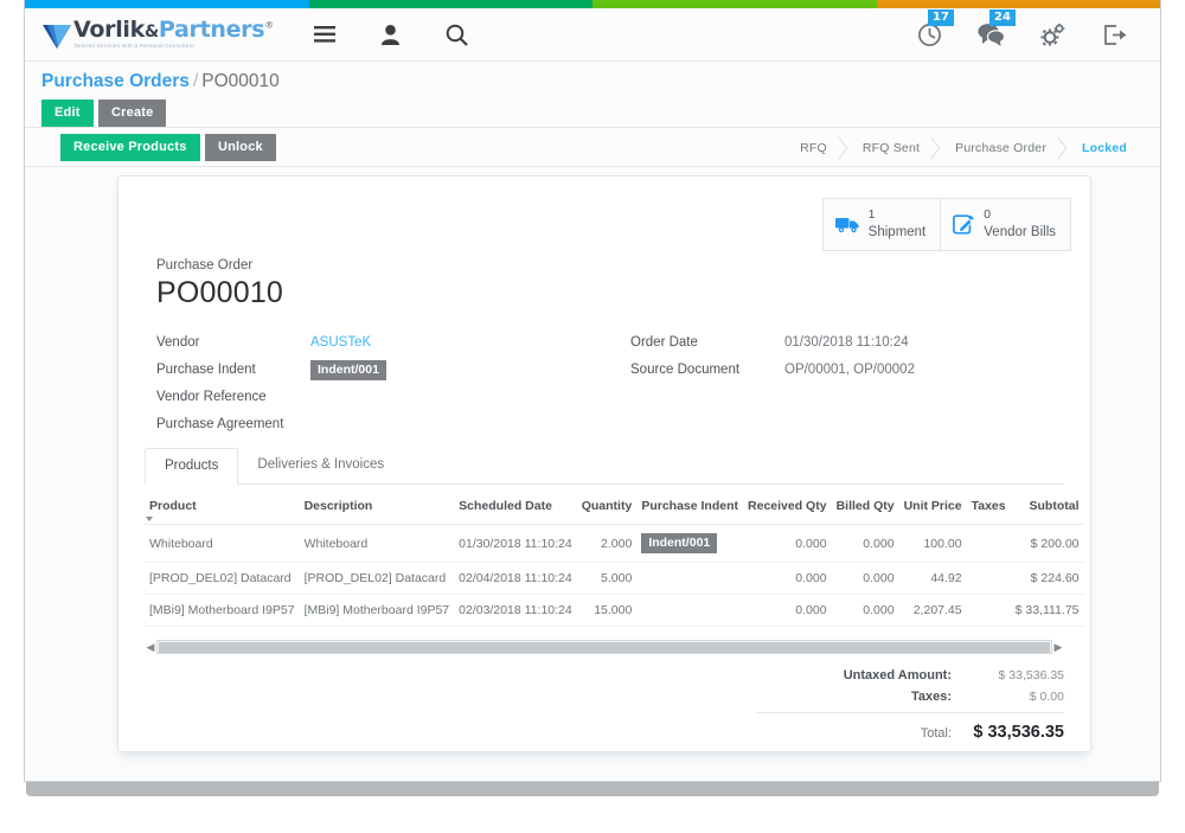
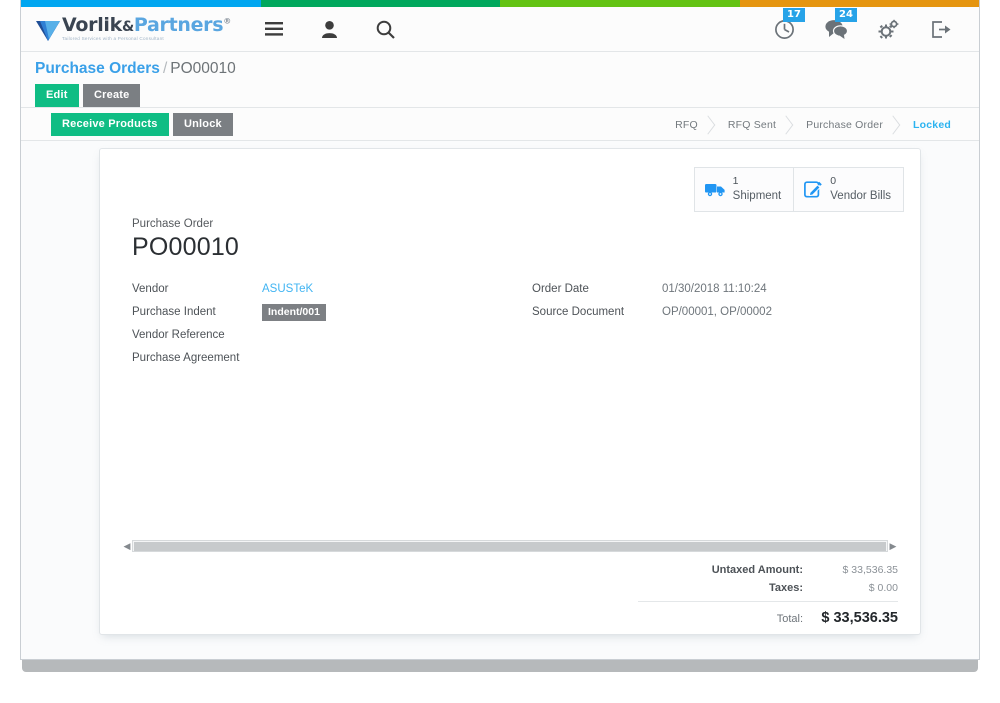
  Vorlik&Partners®
  17
  24
  Purchase Orders / PO00010
  Edit Create
  Receive Products Unlock
  RFQ
  RFQ Sent
  Purchase Order
  Locked
  1
  Shipment
  0
  Vendor Bills
  Purchase Order
  PO00010
  Vendor
  ASUSTeK
  Purchase Indent
  Indent/001
  Vendor Reference
  Purchase Agreement
  Order Date
  01/30/2018 11:10:24
  Source Document
  OP/00001, OP/00002
- Products
- Deliveries & Invoices
- Product	Description	Scheduled Date	Quantity	Purchase Indent	Received Qty	Billed Qty	Unit Price	Taxes	Subtotal
- Whiteboard	Whiteboard	01/30/2018 11:10:24	2.000	Indent/001	0.000	0.000	100.00		$ 200.00
- [PROD_DEL02] Datacard	[PROD_DEL02] Datacard	02/04/2018 11:10:24	5.000		0.000	0.000	44.92		$ 224.60
- [MBi9] Motherboard I9P57	[MBi9] Motherboard I9P57	02/03/2018 11:10:24	15.000		0.000	0.000	2,207.45		$ 33,111.75
  ◀
  ▶
  Untaxed Amount:
  $ 33,536.35
  Taxes:
  $ 0.00
  Total:
  $ 33,536.35
